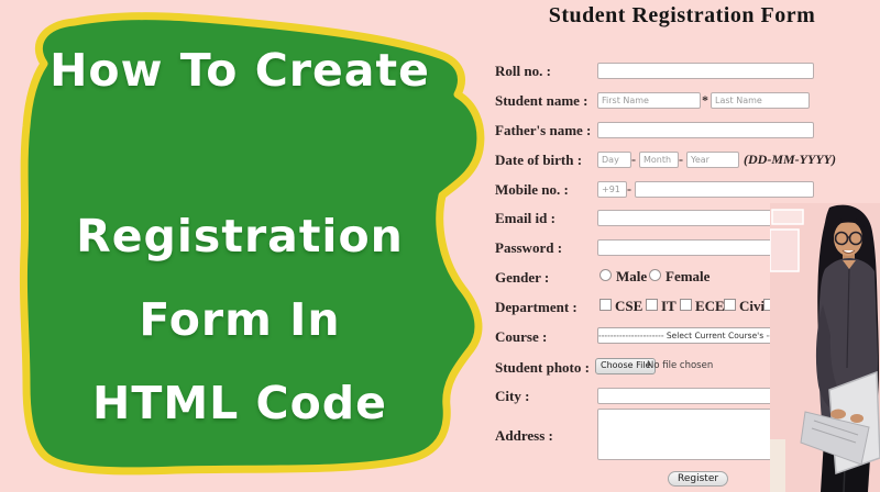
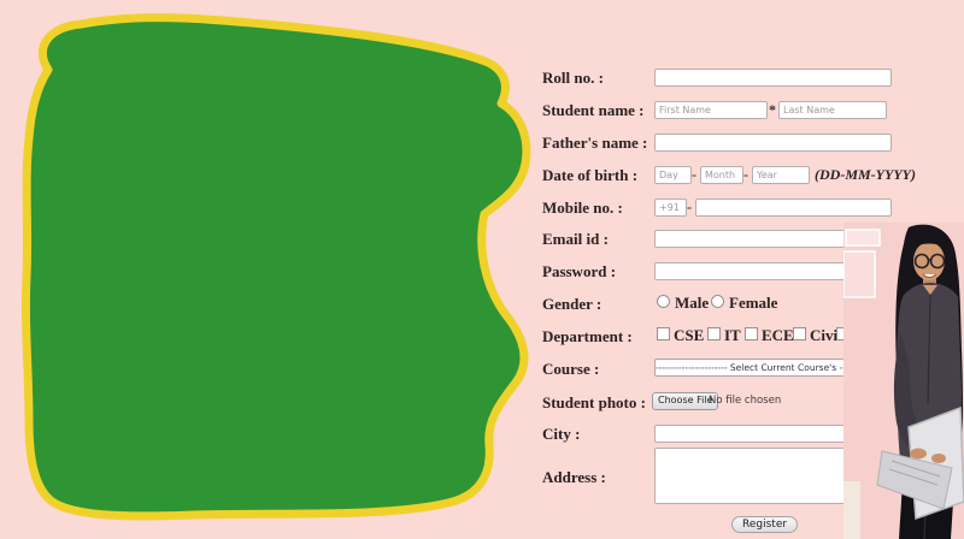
- How To Create
- Registration
- Form In
- HTML Code
- Student Registration Form
  Roll no. :
  Student name :
  First Name
  *
  Last Name
  Father's name :
  Date of birth :
  Day
  -
  Month
  -
  Year
  (DD-MM-YYYY)
  Mobile no. :
  +91
  -
  Email id :
  Password :
  Gender :
  Male
  Female
  Department :
  CSE
  IT
  ECE
  Course :
  Student photo :
  Choose File
  No file chosen
  City :
  Address :
  Register
